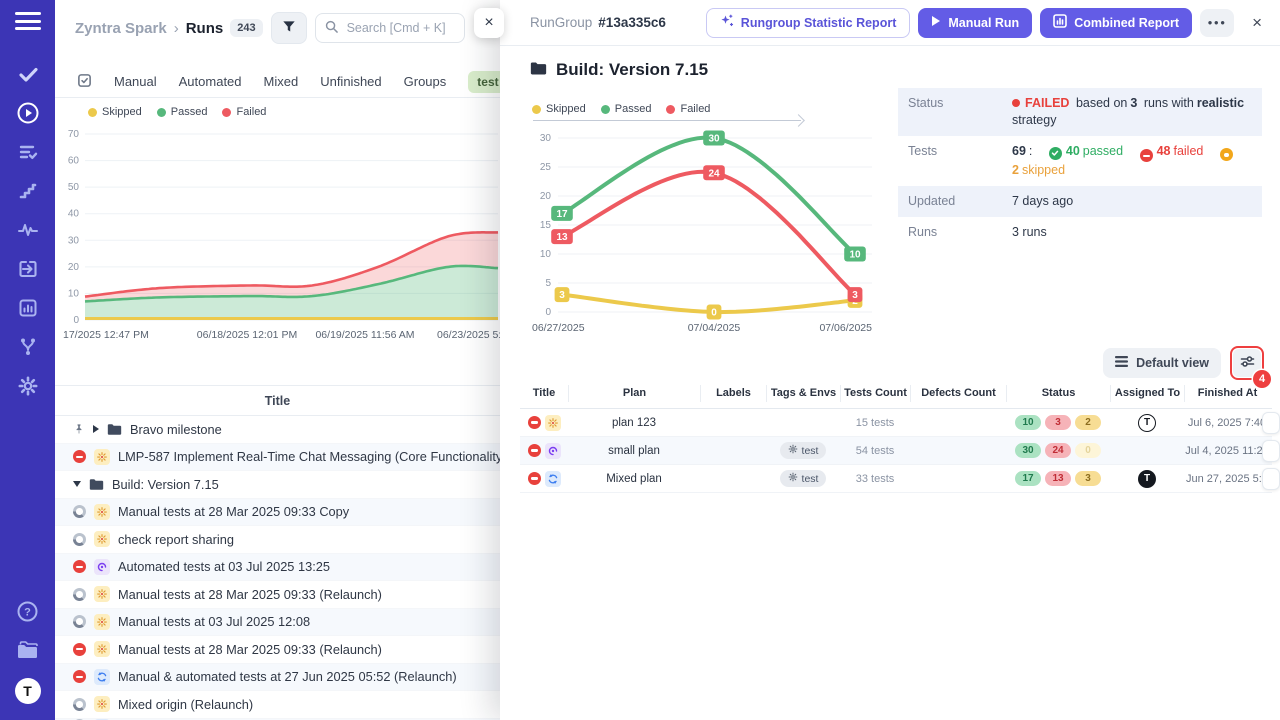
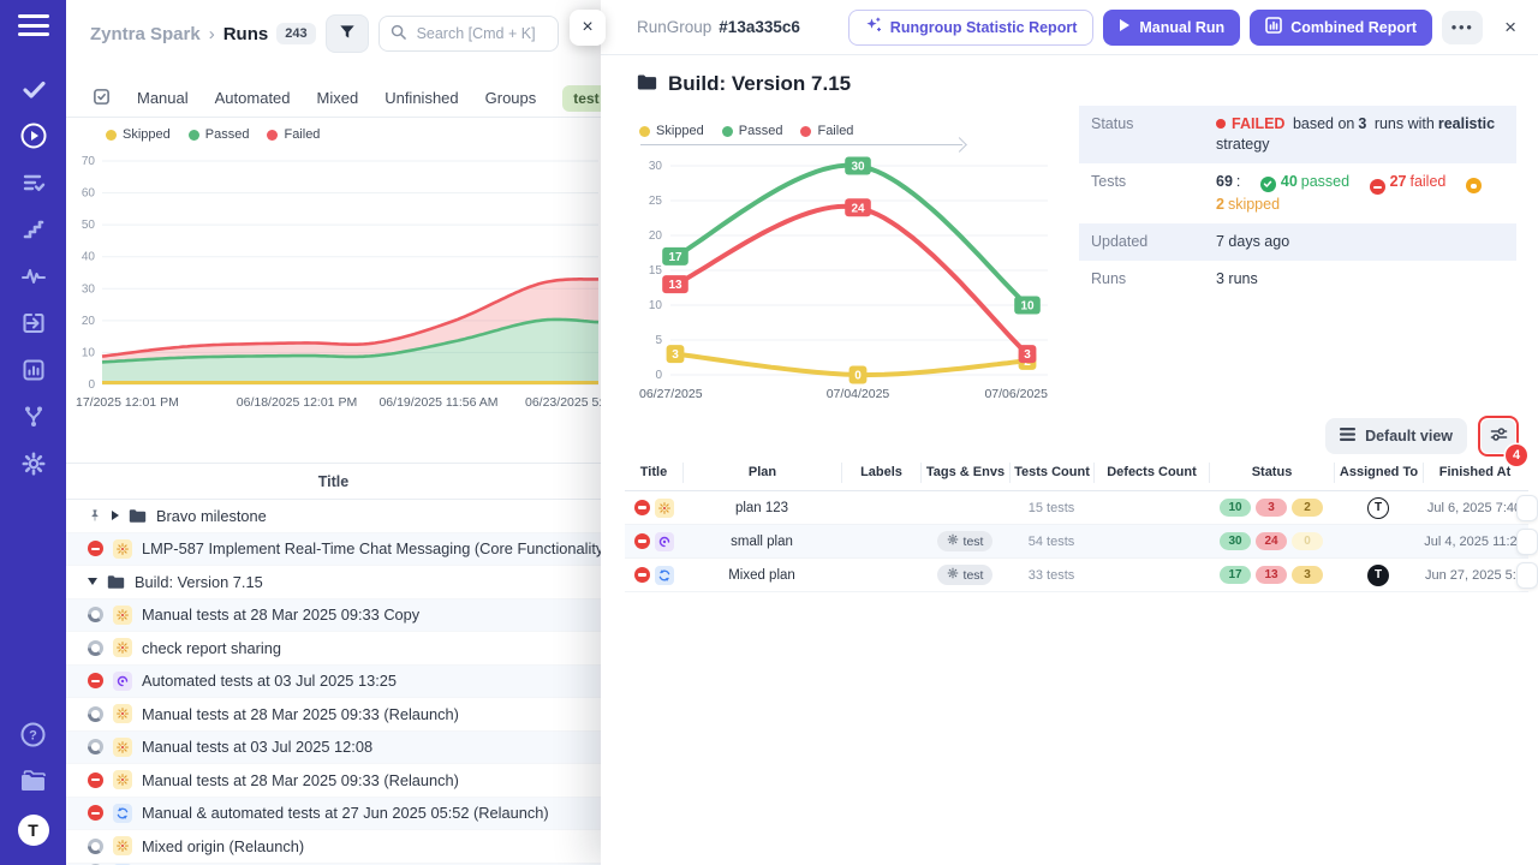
  ?
  T
  Zyntra Spark
  ›
  Runs
  243
  Search [Cmd + K]
  Manual
  Automated
  Mixed
  Unfinished
  Groups
  Skipped
  Passed
  Failed
  0
  10
  20
  30
  40
  50
  60
  70
- 17/2025 12:47 PM
+ 17/2025 12:01 PM
  06/18/2025 12:01 PM
  06/19/2025 11:56 AM
  06/23/2025 5
  Title
  Bravo milestone
  LMP-587 Implement Real-Time Chat Messaging (Core Functionalit
  Build: Version 7.15
  Manual tests at 28 Mar 2025 09:33 Copy
  check report sharing
  Automated tests at 03 Jul 2025 13:25
  Manual tests at 28 Mar 2025 09:33 (Relaunch)
  Manual tests at 03 Jul 2025 12:08
  Manual tests at 28 Mar 2025 09:33 (Relaunch)
  Manual & automated tests at 27 Jun 2025 05:52 (Relaunch)
  Mixed origin (Relaunch)
  ×
  RunGroup
  #13a335c6
  Rungroup Statistic Report
  Manual Run
  Combined Report
  ●●●
  ×
  Build: Version 7.15
  Skipped
  Passed
  Failed
  0
  5
  10
  15
  20
  25
  30
  3
  0
  17
  30
  10
  13
  24
  3
  06/27/2025
  07/04/2025
  07/06/2025
  Status
  FAILED based on 3 runs with realistic strategy
  Tests
- 69 : 40 passed 48 failed 2 skipped
+ 69 : 40 passed 27 failed 2 skipped
  Updated
  7 days ago
  Runs
  3 runs
  Default view
  4
  Title
  Plan
  Labels
  Tags & Envs
  Tests Count
  Defects Count
  Status
  Assigned To
  Finished At
  plan 123
  15 tests
  10
  3
  2
  T
  Jul 6, 2025 7:4
  small plan
  test
  54 tests
  30
  24
  0
  Jul 4, 2025 11:2
  Mixed plan
  test
  33 tests
  17
  13
  3
  T
  Jun 27, 2025 5:
